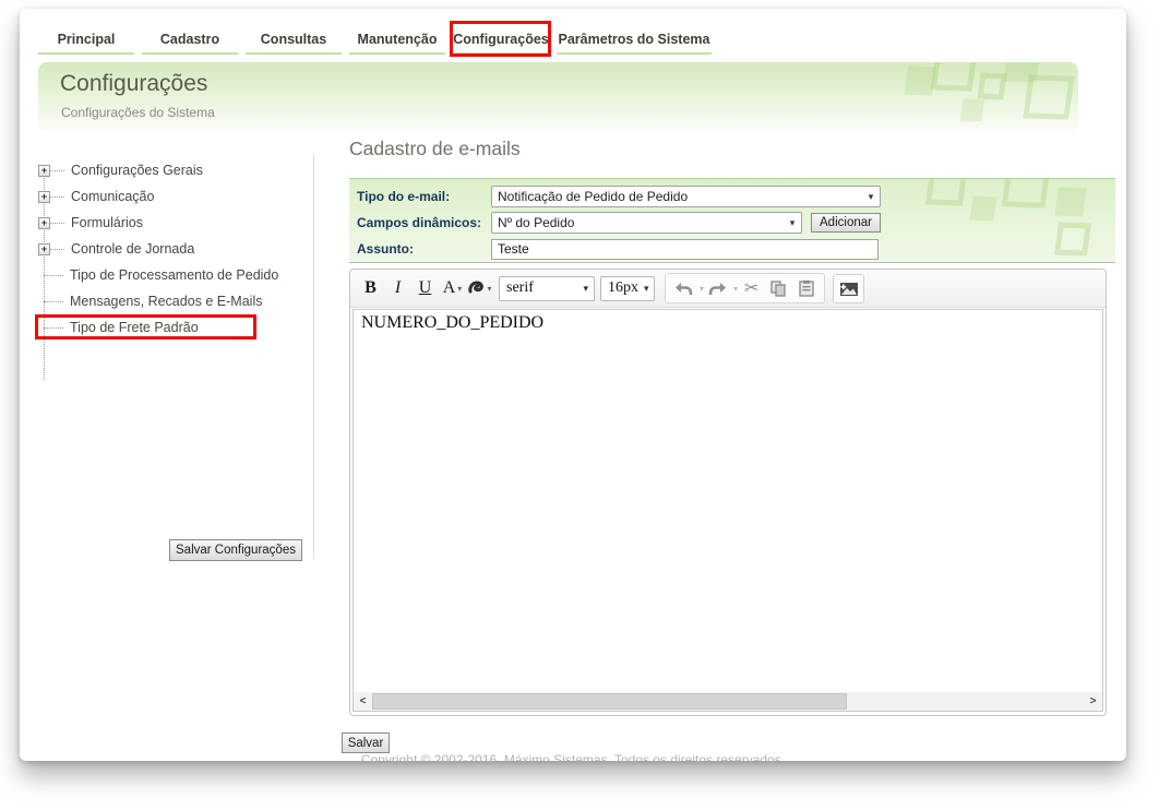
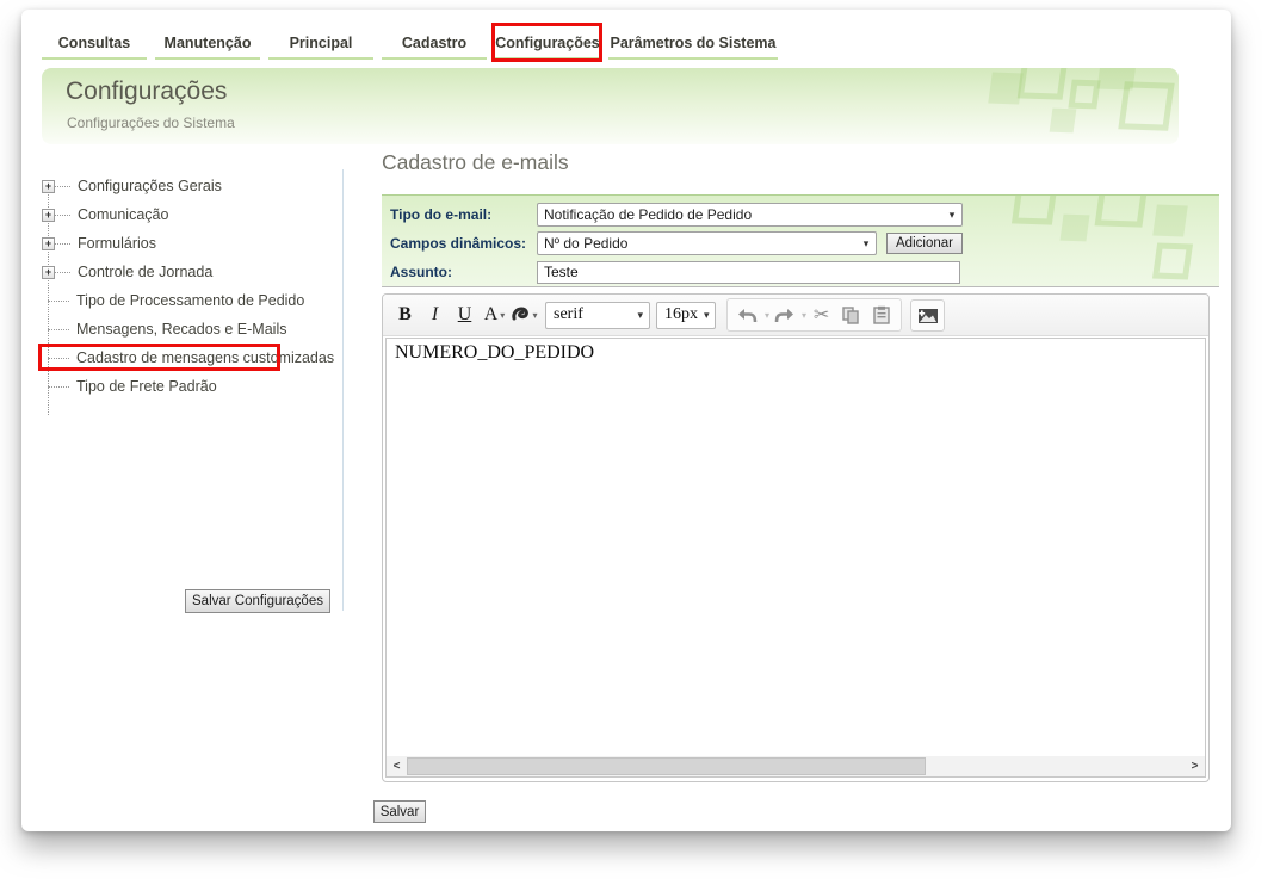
- Principal
+ Consultas
- Cadastro
+ Manutenção
- Consultas
+ Principal
- Manutenção
+ Cadastro
  Configurações
  Parâmetros do Sistema
  Configurações
  Configurações do Sistema
  +
  Configurações Gerais
  +
  Comunicação
  +
  Formulários
  +
  Controle de Jornada
  Tipo de Processamento de Pedido
  Mensagens, Recados e E-Mails
+ Cadastro de mensagens customizadas
  Tipo de Frete Padrão
  Salvar Configurações
  Cadastro de e-mails
  Tipo do e-mail:
  Notificação de Pedido de Pedido
  ▾
  Campos dinâmicos:
  Nº do Pedido
  ▾
  Adicionar
  Assunto:
  Teste
  B
  I
  U
  A
  ▾
  ▾
  serif
  ▾
  16px
  ▾
  ▾
  ▾
  ✂
  NUMERO_DO_PEDIDO
  <
  >
  Salvar
- Copyright © 2002-2016, Máximo Sistemas. Todos os direitos reservados.
